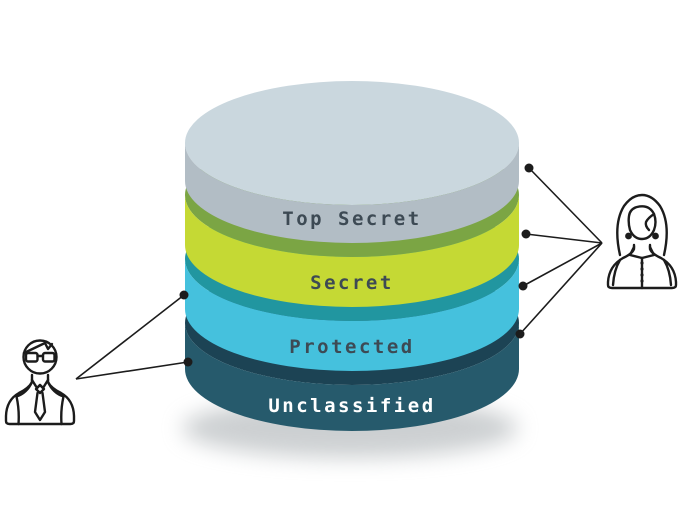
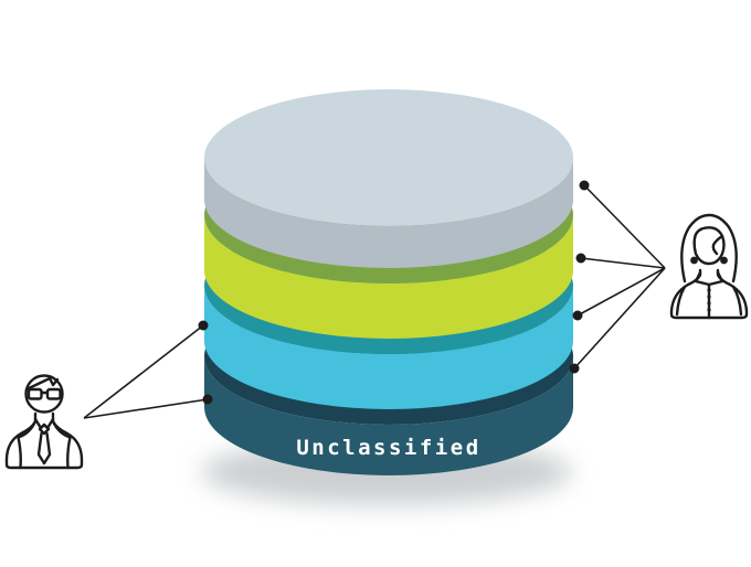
- Top Secret
- Secret
- Protected
  Unclassified
